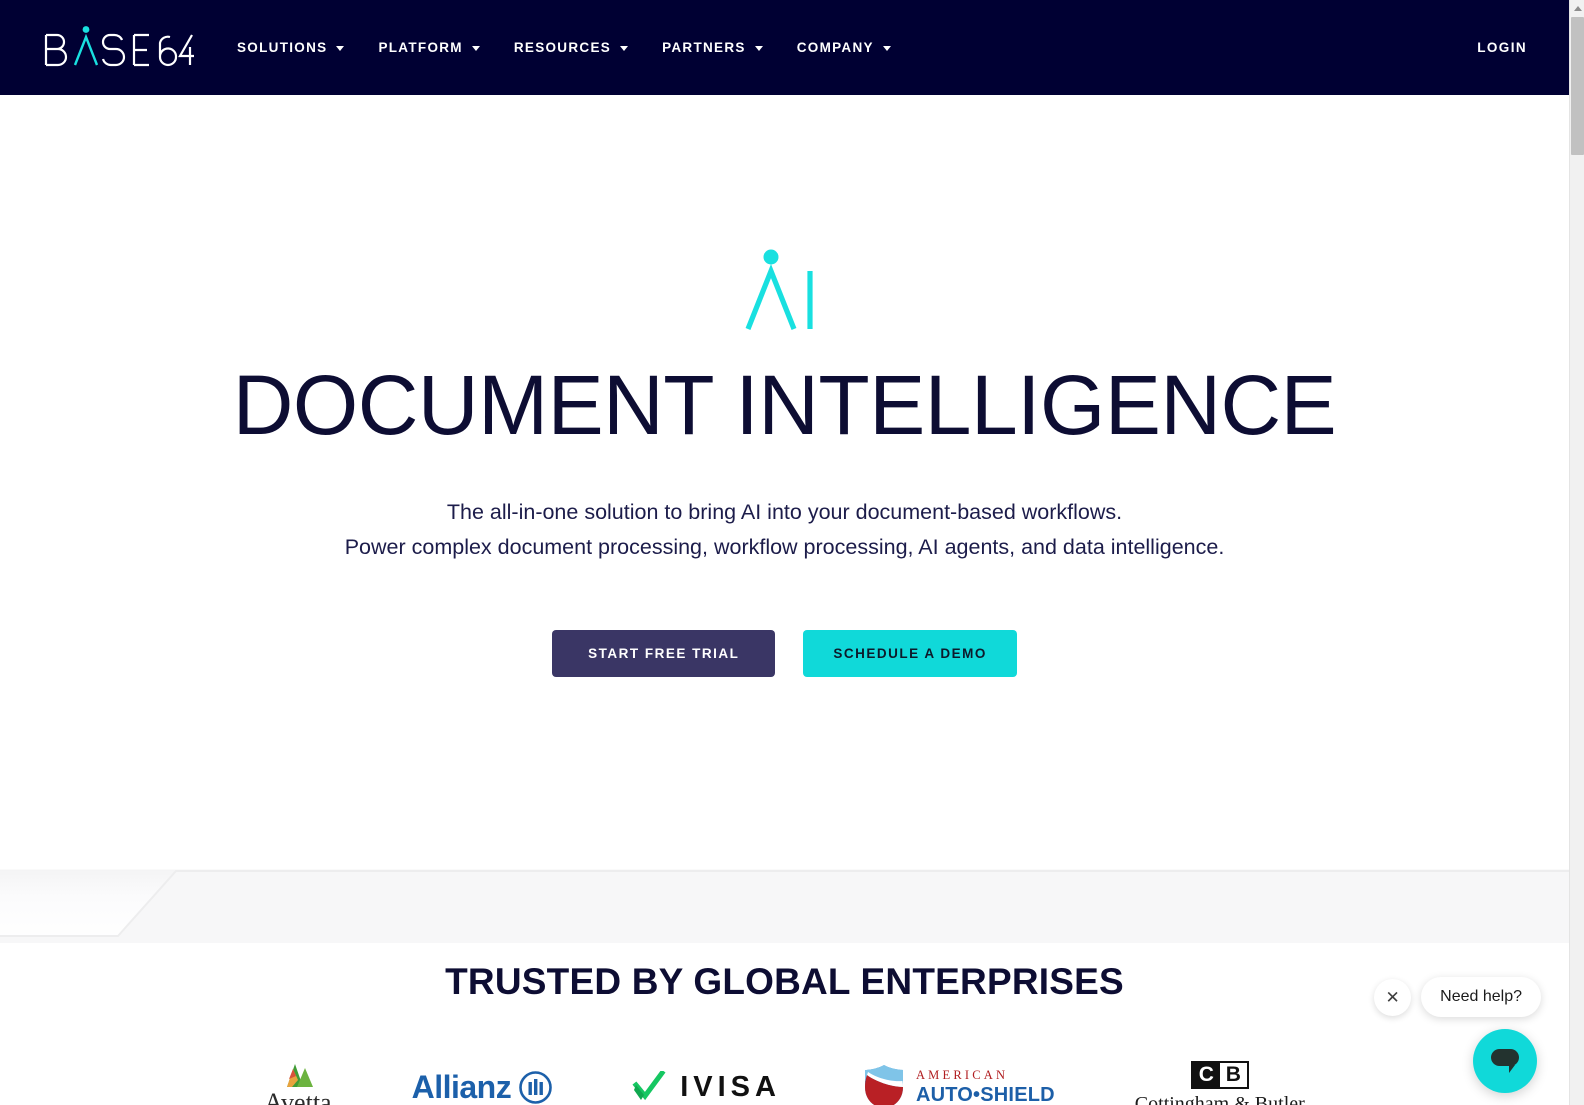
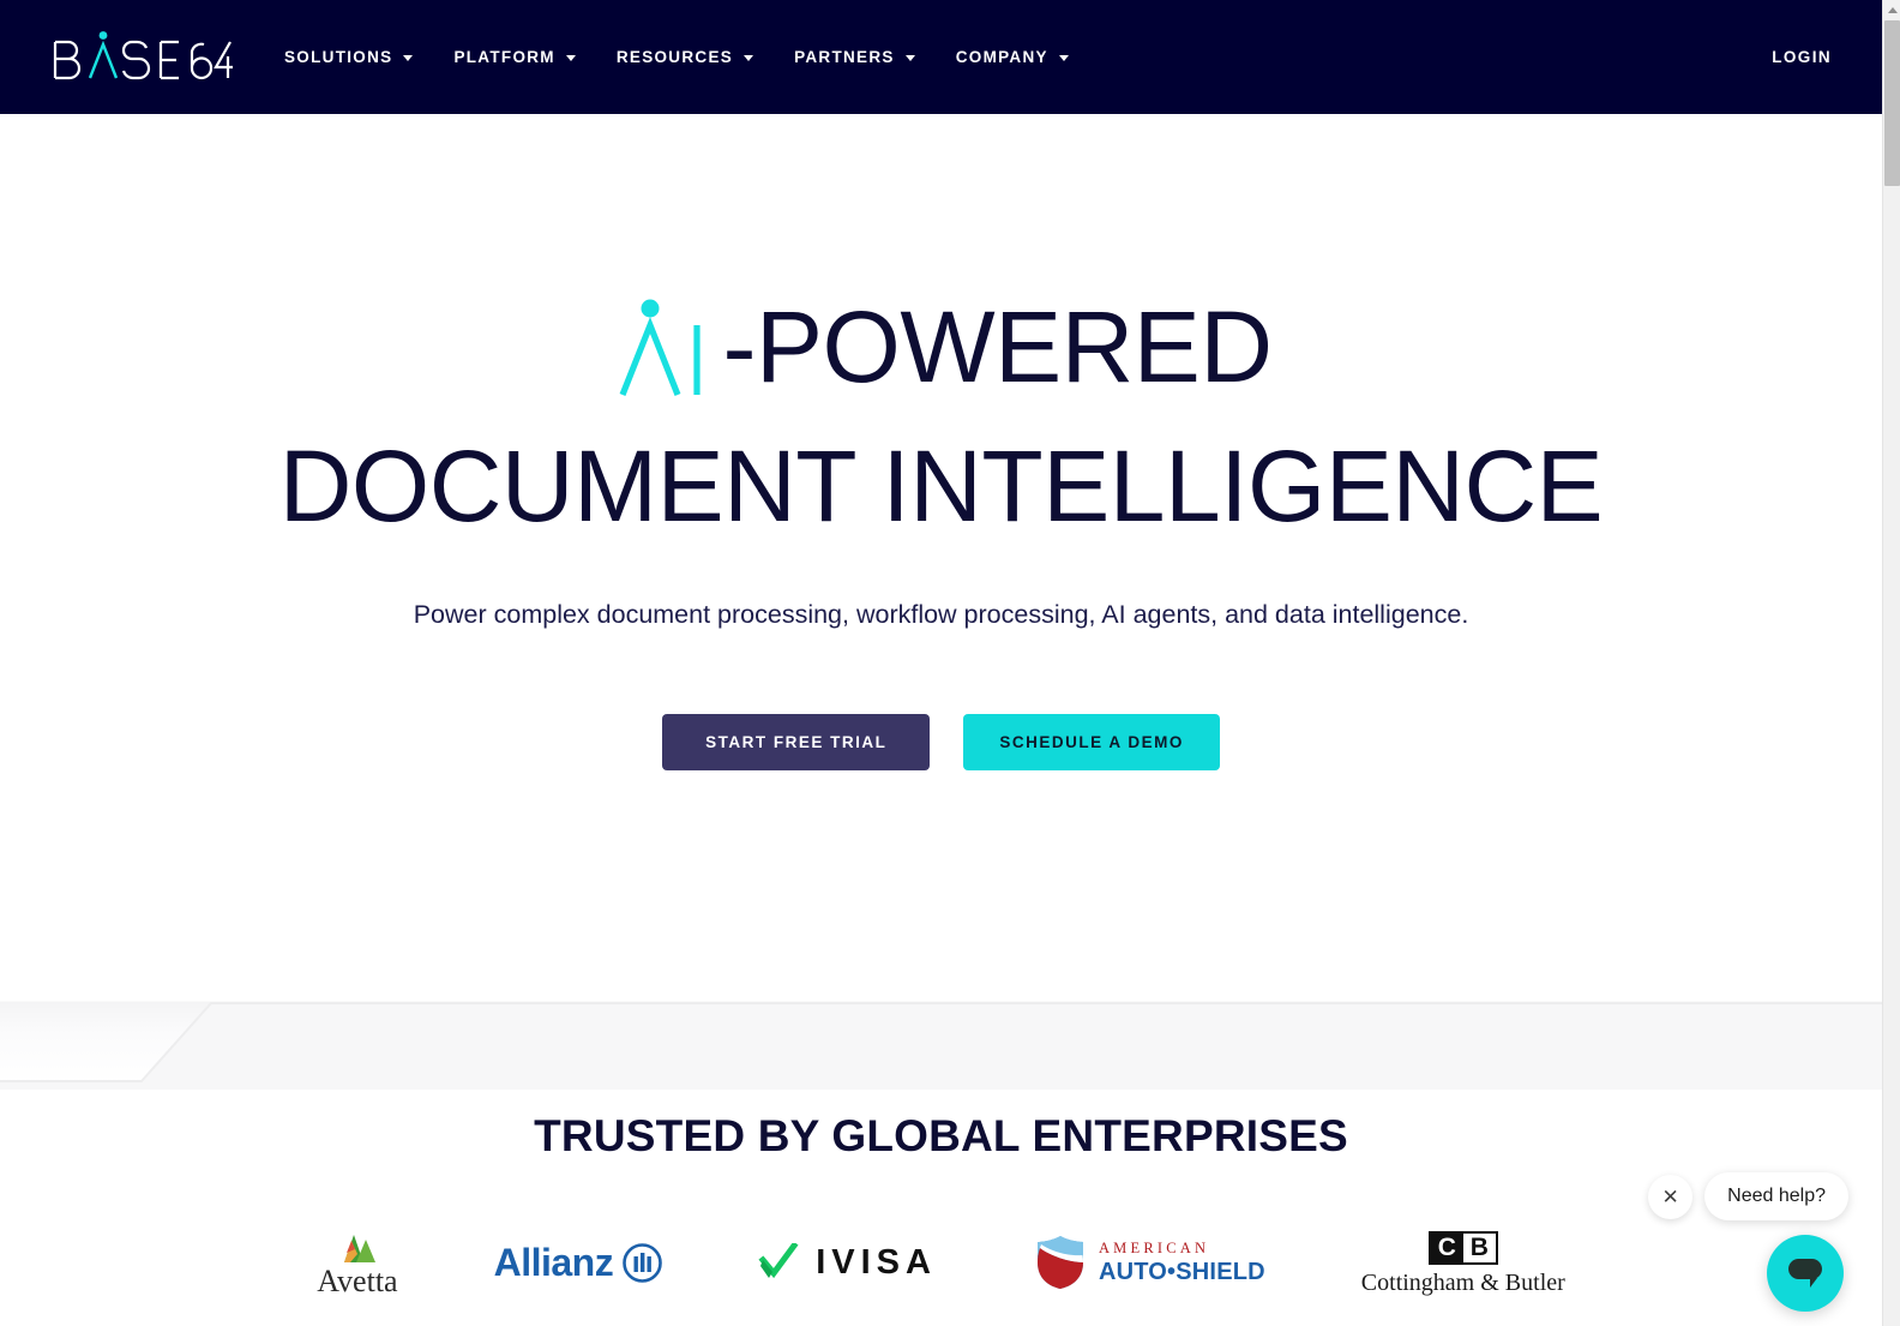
  SOLUTIONS
  PLATFORM
  RESOURCES
  PARTNERS
  COMPANY
  LOGIN
+ -POWERED
  DOCUMENT INTELLIGENCE
- The all-in-one solution to bring AI into your document-based workflows.
  Power complex document processing, workflow processing, AI agents, and data intelligence.
  START FREE TRIAL
  SCHEDULE A DEMO
  TRUSTED BY GLOBAL ENTERPRISES
  Avetta
  Allianz
  IVISA
  AMERICAN
  AUTO•SHIELD
  C
  B
  Cottingham & Butler
  ✕
  Need help?
